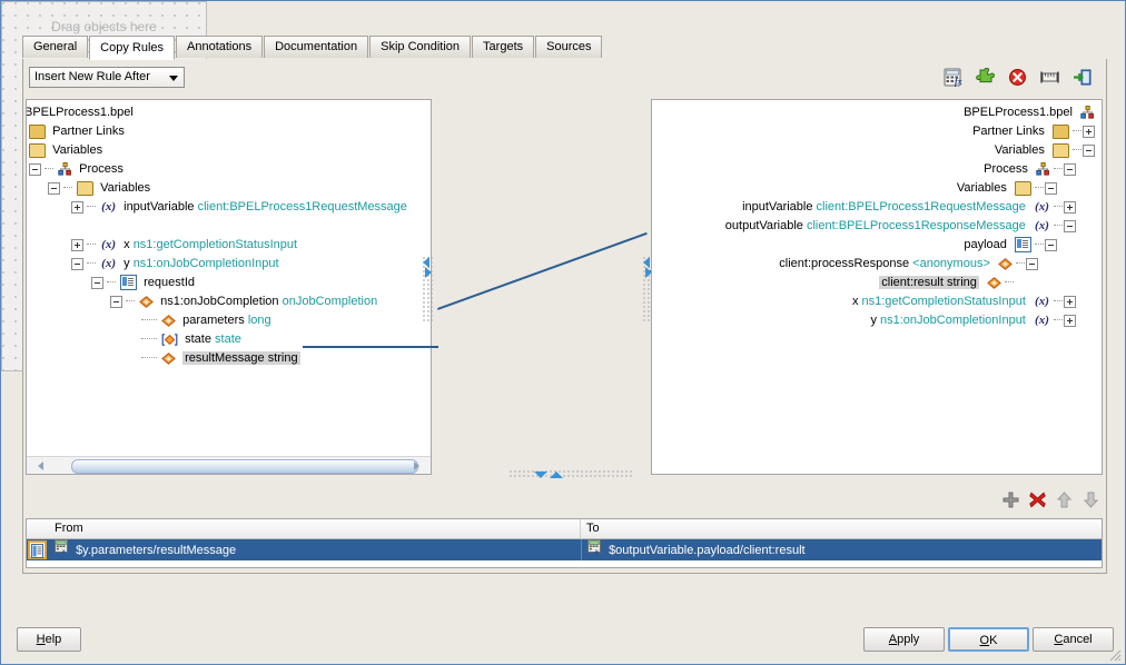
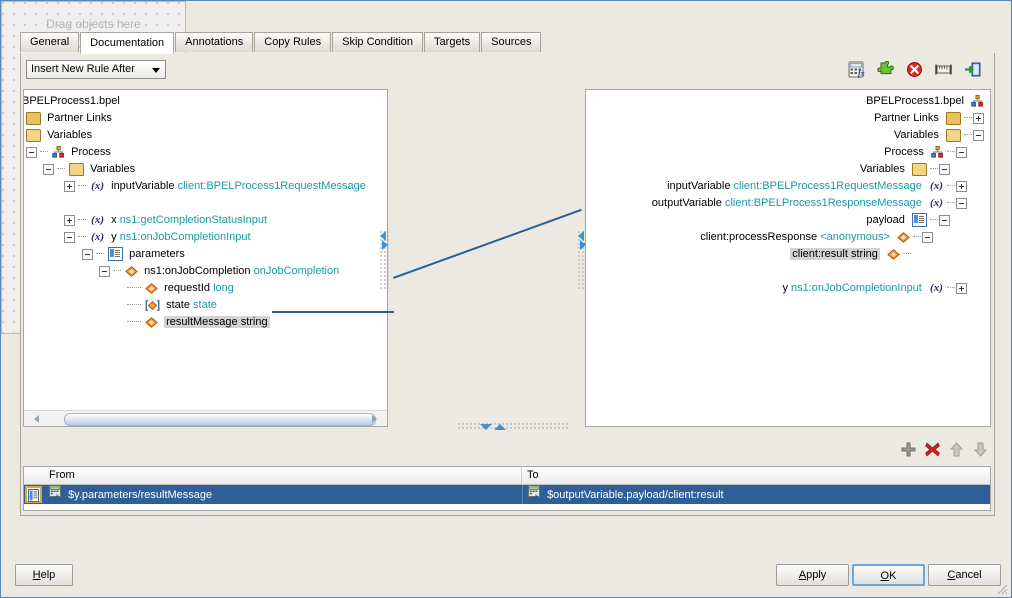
  General
- Copy Rules
+ Documentation
  Annotations
- Documentation
+ Copy Rules
  Skip Condition
  Targets
  Sources
  Insert New Rule After
  fx
  BPELProcess1.bpel
  Partner Links
  Variables
  Process
  Variables
  (x) inputVariable client:BPELProcess1RequestMessage
  (x) x ns1:getCompletionStatusInput
  (x) y ns1:onJobCompletionInput
- requestId
+ parameters
  ns1:onJobCompletion onJobCompletion
- parameters long
+ requestId long
  state state
  resultMessage string
  Drag objects here
  BPELProcess1.bpel
  Partner Links
  Variables
  Process
  Variables
  inputVariable client:BPELProcess1RequestMessage (x)
  outputVariable client:BPELProcess1ResponseMessage (x)
  payload
  client:processResponse <anonymous>
  client:result string
- x ns1:getCompletionStatusInput (x)
  y ns1:onJobCompletionInput (x)
  From
  To
  $y.parameters/resultMessage
  $outputVariable.payload/client:result
  Help
  Apply
  OK
  Cancel
